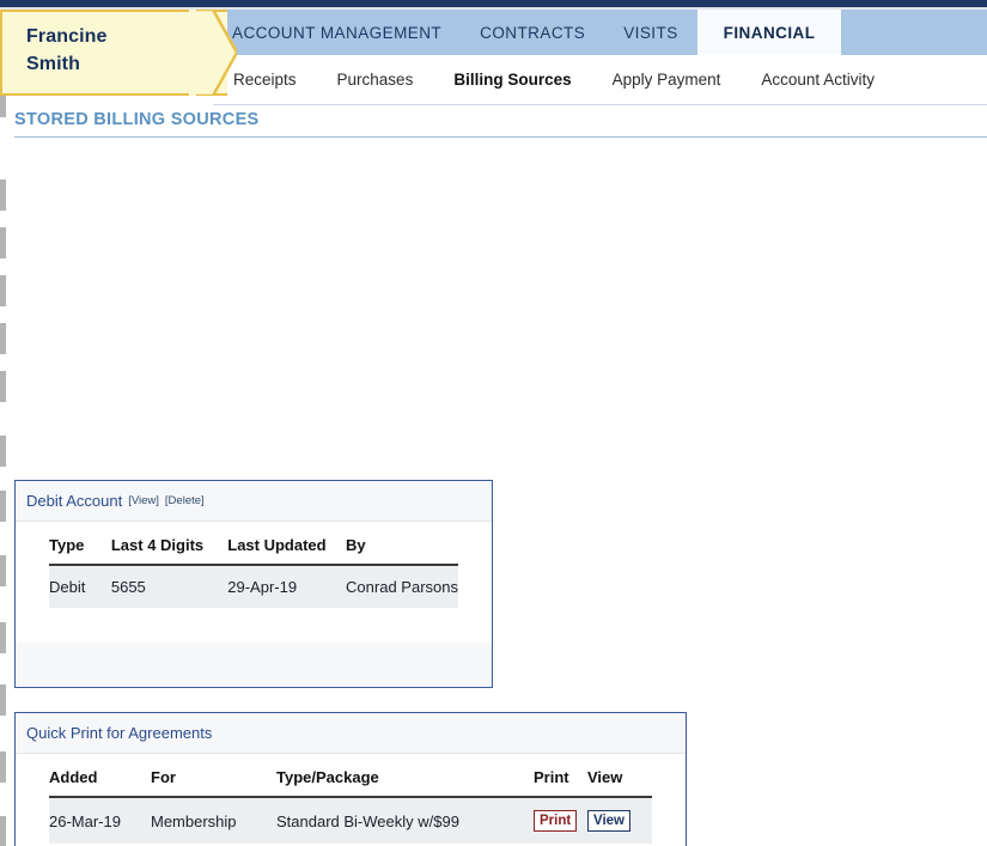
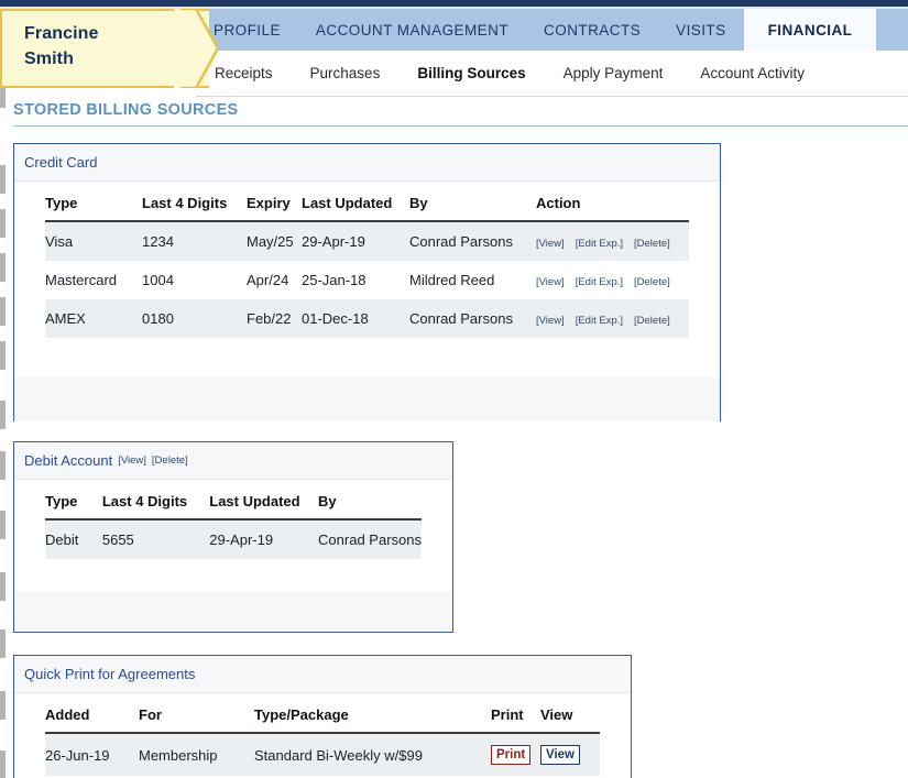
  Francine
  Smith
+ PROFILE
  ACCOUNT MANAGEMENT
  CONTRACTS
  VISITS
  FINANCIAL
  Receipts
  Purchases
  Billing Sources
  Apply Payment
  Account Activity
  STORED BILLING SOURCES
+ Credit Card
+ Type	Last 4 Digits	Expiry	Last Updated	By	Action
+ Visa	1234	May/25	29-Apr-19	Conrad Parsons	[View] [Edit Exp.] [Delete]
+ Mastercard	1004	Apr/24	25-Jan-18	Mildred Reed	[View] [Edit Exp.] [Delete]
+ AMEX	0180	Feb/22	01-Dec-18	Conrad Parsons	[View] [Edit Exp.] [Delete]
  Debit Account
  [View]
  [Delete]
  Type	Last 4 Digits	Last Updated	By
  Debit	5655	29-Apr-19	Conrad Parsons
  Quick Print for Agreements
  Added	For	Type/Package	Print	View
- 26-Mar-19	Membership	Standard Bi-Weekly w/$99	Print	View
+ 26-Jun-19	Membership	Standard Bi-Weekly w/$99	Print	View
